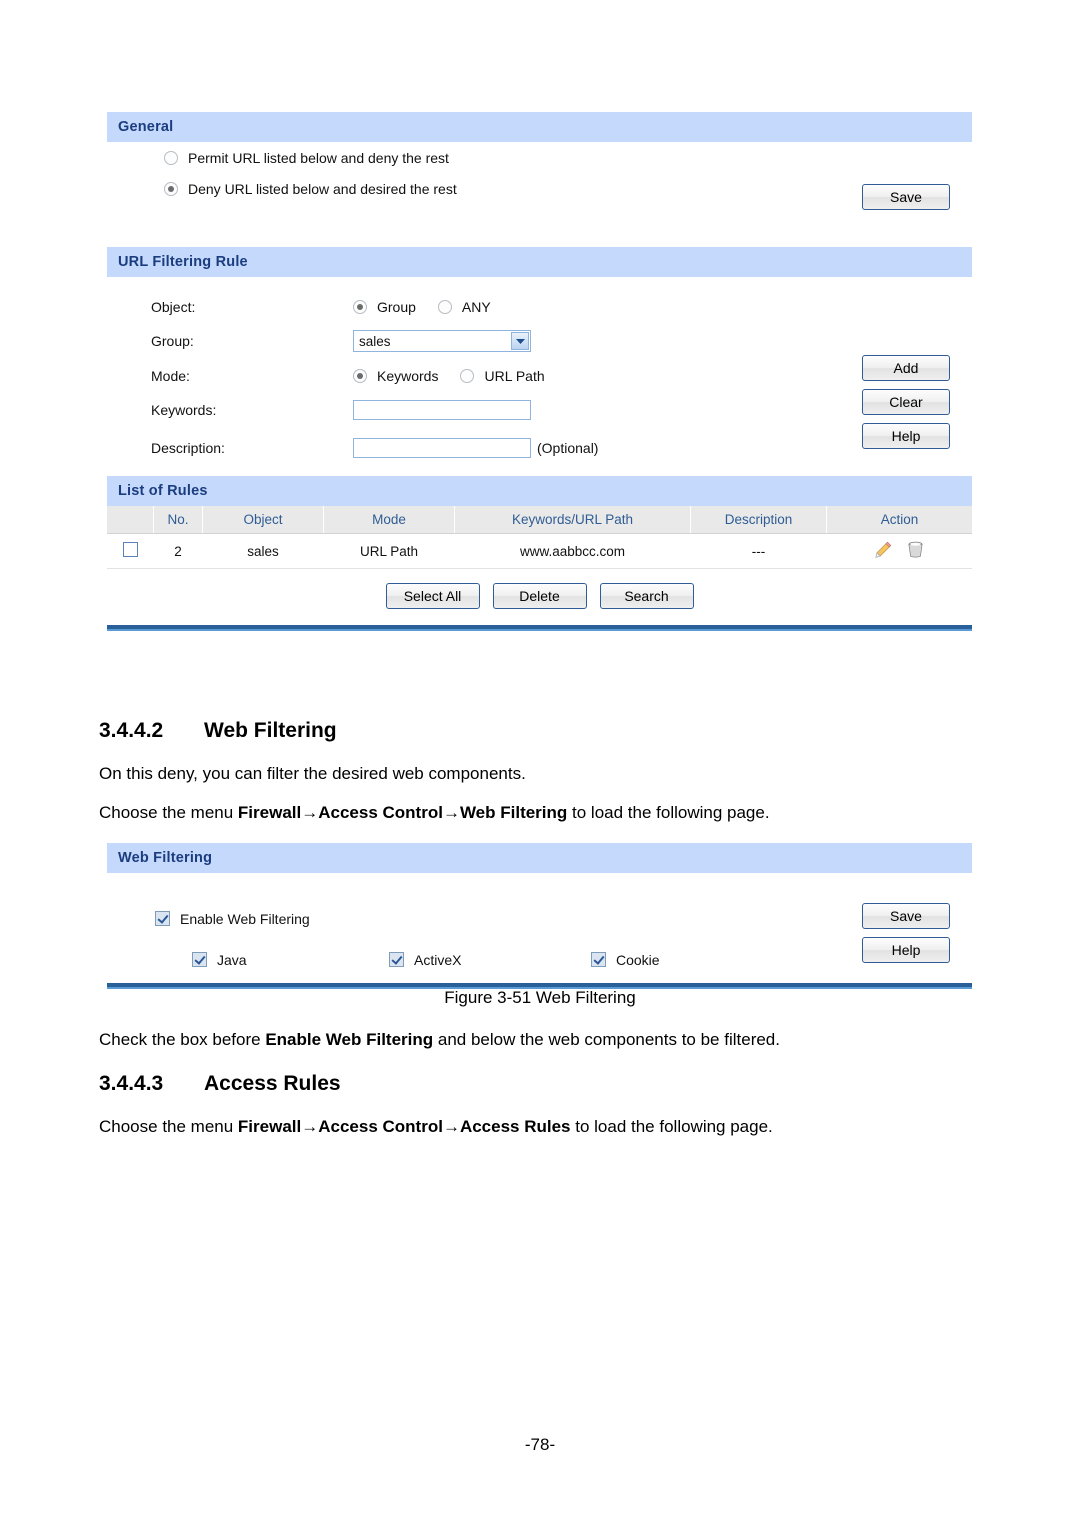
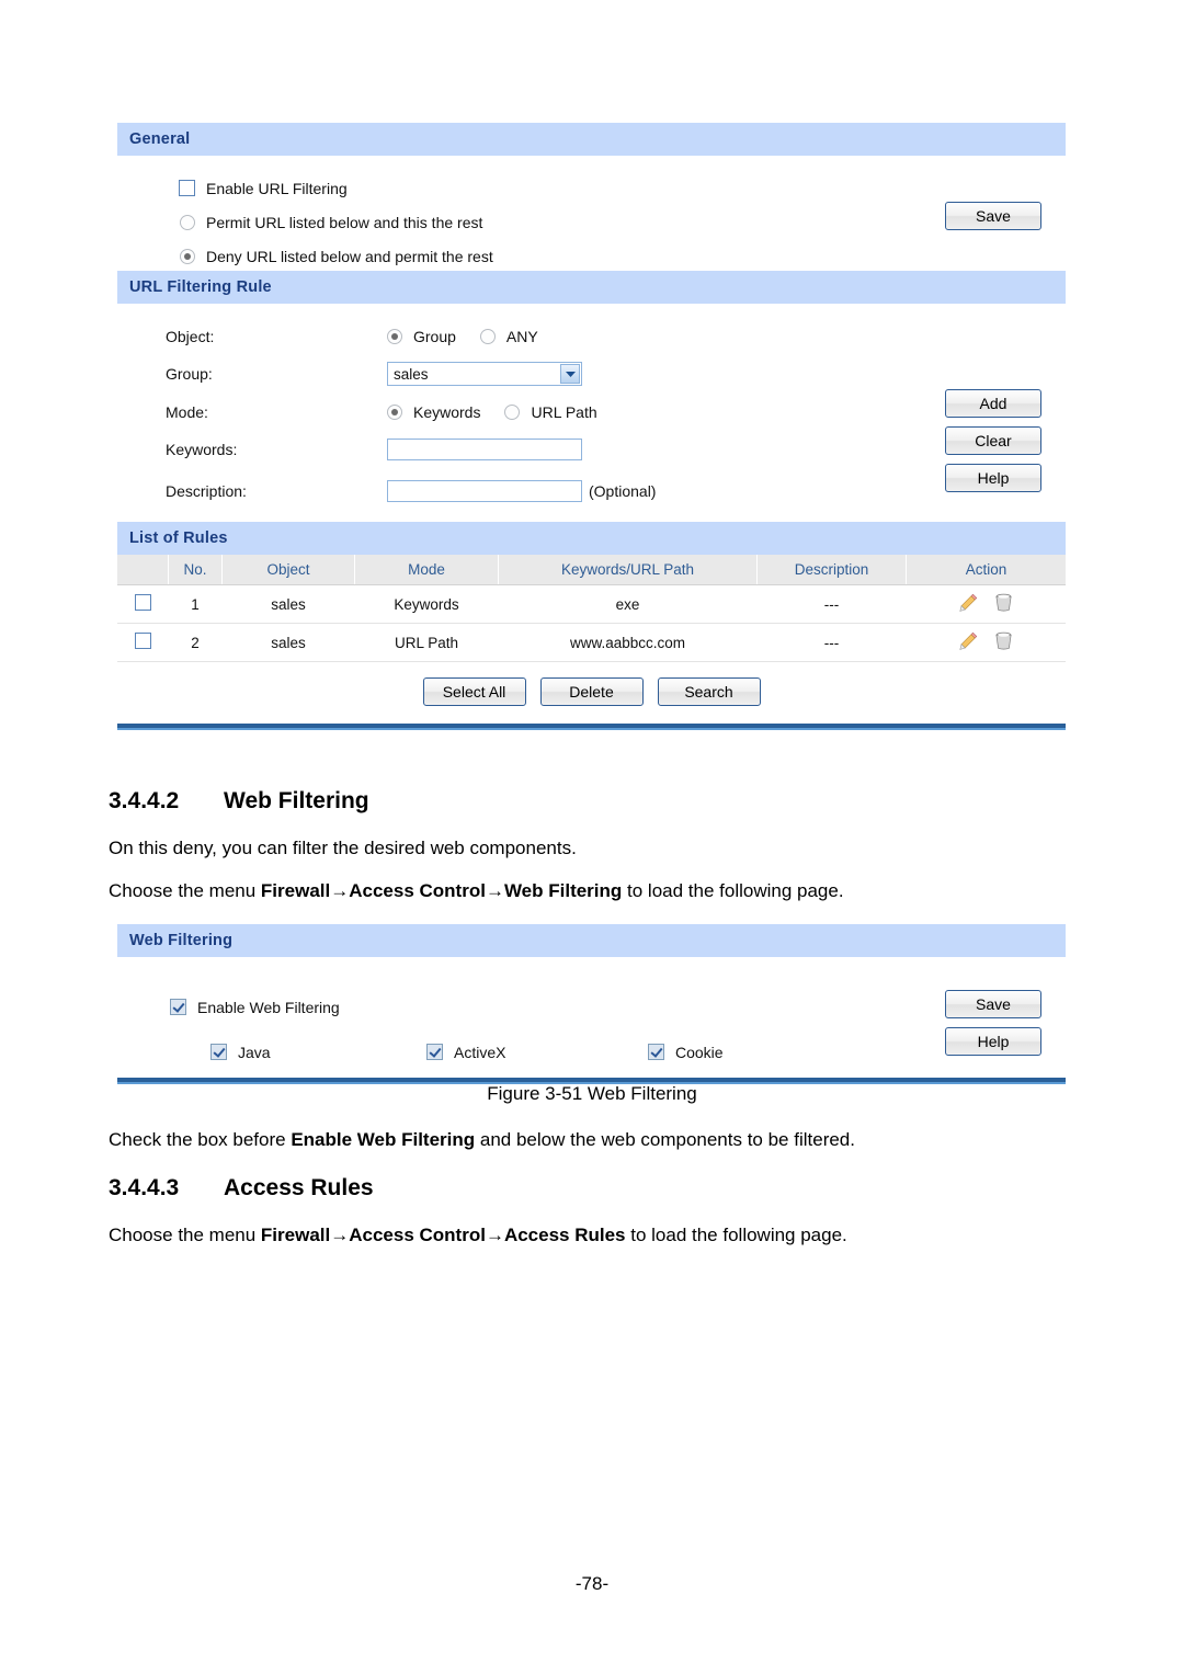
  General
  Save
+ Enable URL Filtering
- Permit URL listed below and deny the rest
+ Permit URL listed below and this the rest
- Deny URL listed below and desired the rest
+ Deny URL listed below and permit the rest
  URL Filtering Rule
  Add
  Clear
  Help
  Object:
  Group
  ANY
  Group:
  sales
  Mode:
  Keywords
  URL Path
  Keywords:
  Description:
  (Optional)
  List of Rules
  	No.	Object	Mode	Keywords/URL Path	Description	Action
+ 	1	sales	Keywords	exe	---
  	2	sales	URL Path	www.aabbcc.com	---
  Select All
  Delete
  Search
  3.4.4.2
  Web Filtering
  On this deny, you can filter the desired web components.
  Choose the menu Firewall→Access Control→Web Filtering to load the following page.
  Web Filtering
  Save
  Help
  Enable Web Filtering
  Java
  ActiveX
  Cookie
  Figure 3-51 Web Filtering
  Check the box before Enable Web Filtering and below the web components to be filtered.
  3.4.4.3
  Access Rules
  Choose the menu Firewall→Access Control→Access Rules to load the following page.
  -78-
